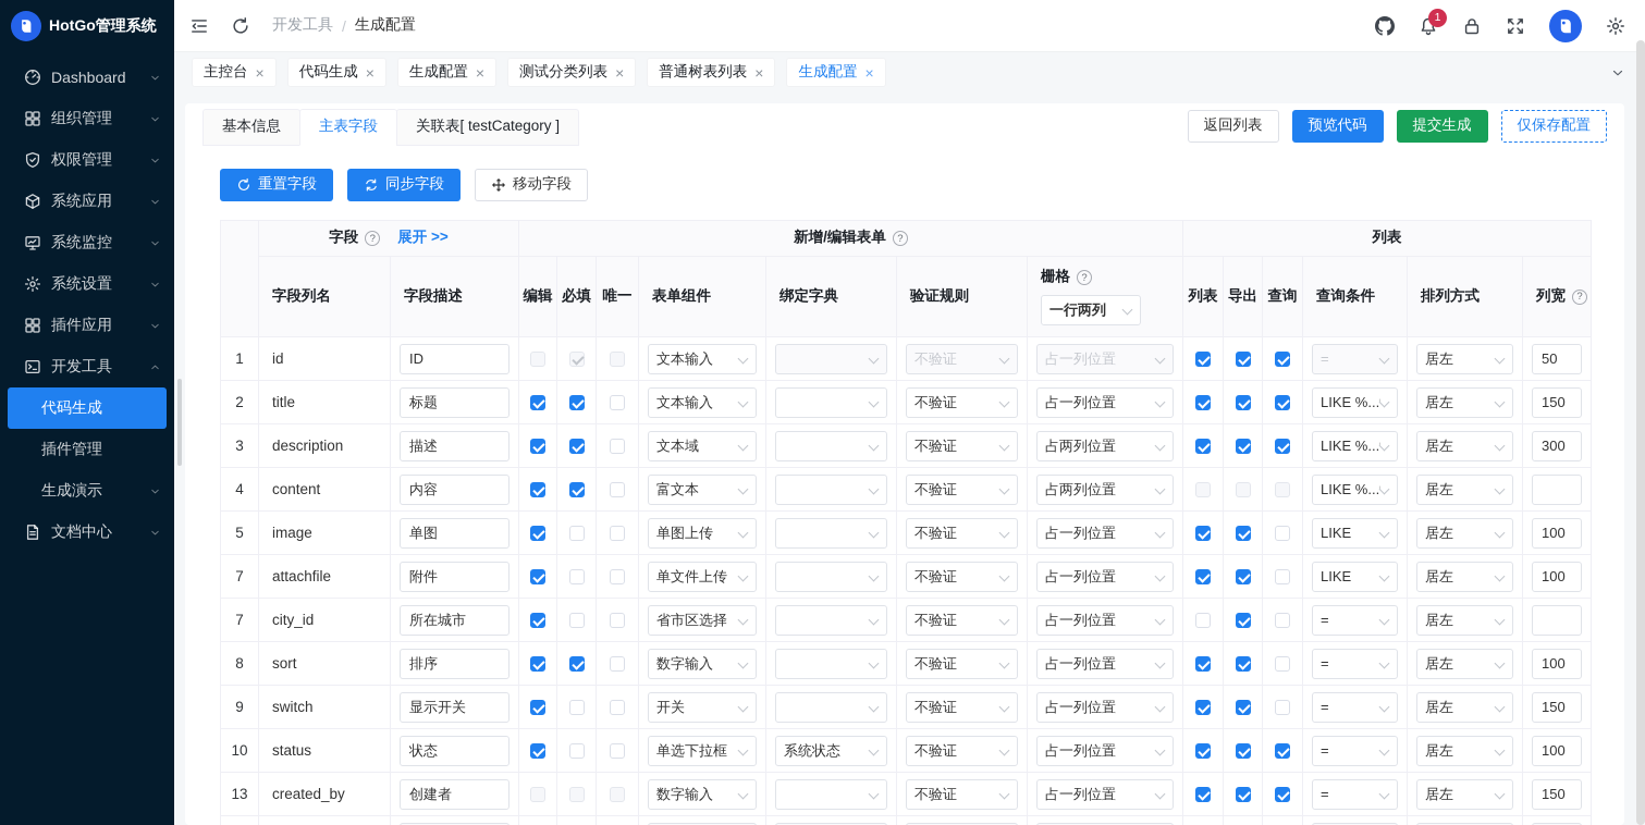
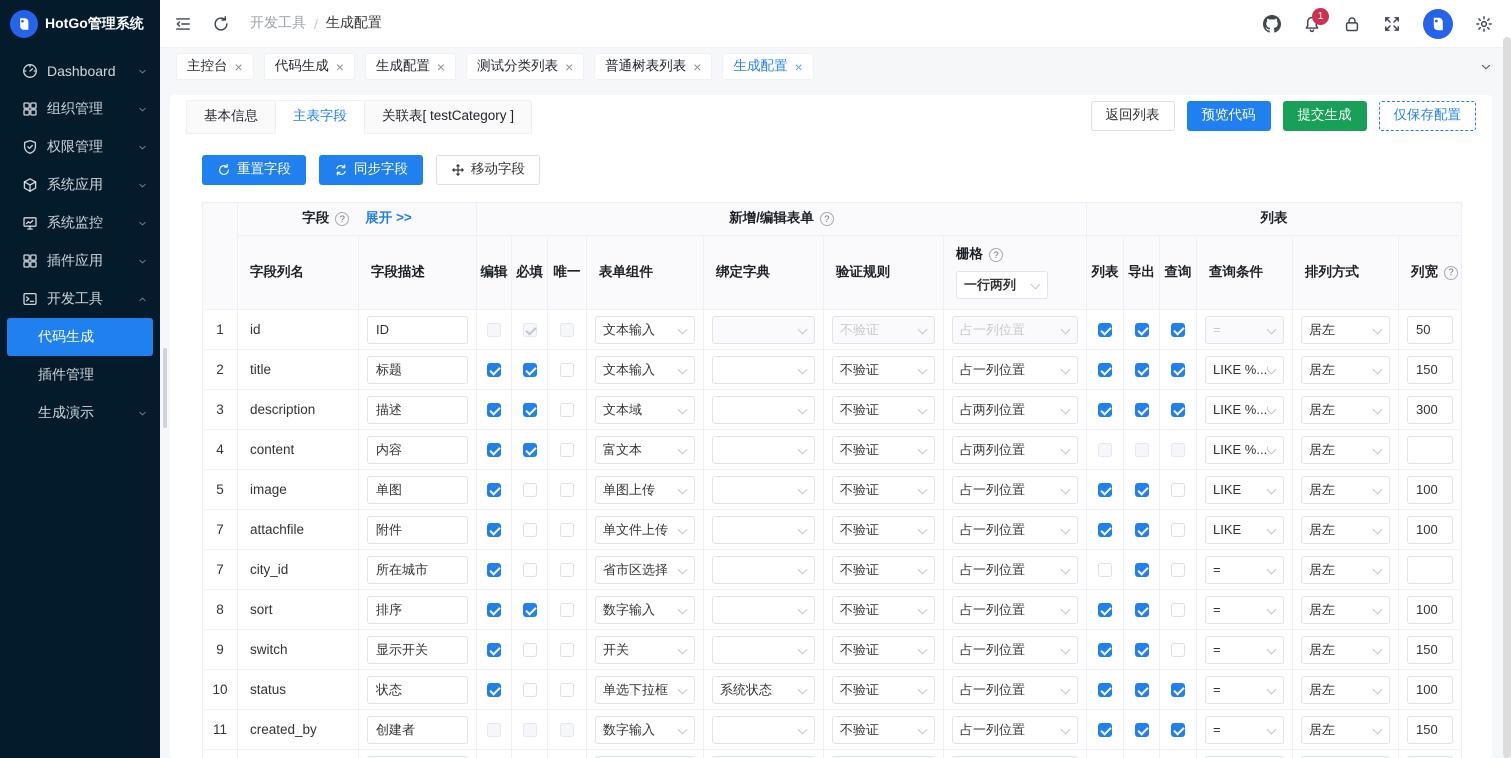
  HotGo管理系统
  Dashboard
  组织管理
  权限管理
  系统应用
  系统监控
- 系统设置
  插件应用
  开发工具
  代码生成
  插件管理
  生成演示
- 文档中心
  开发工具
  /
  生成配置
  1
  主控台
  代码生成
  生成配置
  测试分类列表
  普通树表列表
  生成配置
  基本信息
  主表字段
  关联表[ testCategory ]
  返回列表
  预览代码
  提交生成
  仅保存配置
  重置字段
  同步字段
  移动字段
  	字段 展开 >>	新增/编辑表单	列表
  字段列名	字段描述	编辑	必填	唯一	表单组件	绑定字典	验证规则	栅格一行两列	列表	导出	查询	查询条件	排列方式	列宽
  1	id	ID				文本输入		不验证	占一列位置				=	居左	50
  2	title	标题				文本输入		不验证	占一列位置				LIKE %...	居左	150
  3	description	描述				文本域		不验证	占两列位置				LIKE %...	居左	300
  4	content	内容				富文本		不验证	占两列位置				LIKE %...	居左
  5	image	单图				单图上传		不验证	占一列位置				LIKE	居左	100
  7	attachfile	附件				单文件上传		不验证	占一列位置				LIKE	居左	100
  7	city_id	所在城市				省市区选择		不验证	占一列位置				=	居左
  8	sort	排序				数字输入		不验证	占一列位置				=	居左	100
  9	switch	显示开关				开关		不验证	占一列位置				=	居左	150
  10	status	状态				单选下拉框	系统状态	不验证	占一列位置				=	居左	100
- 13	created_by	创建者				数字输入		不验证	占一列位置				=	居左	150
+ 11	created_by	创建者				数字输入		不验证	占一列位置				=	居左	150
